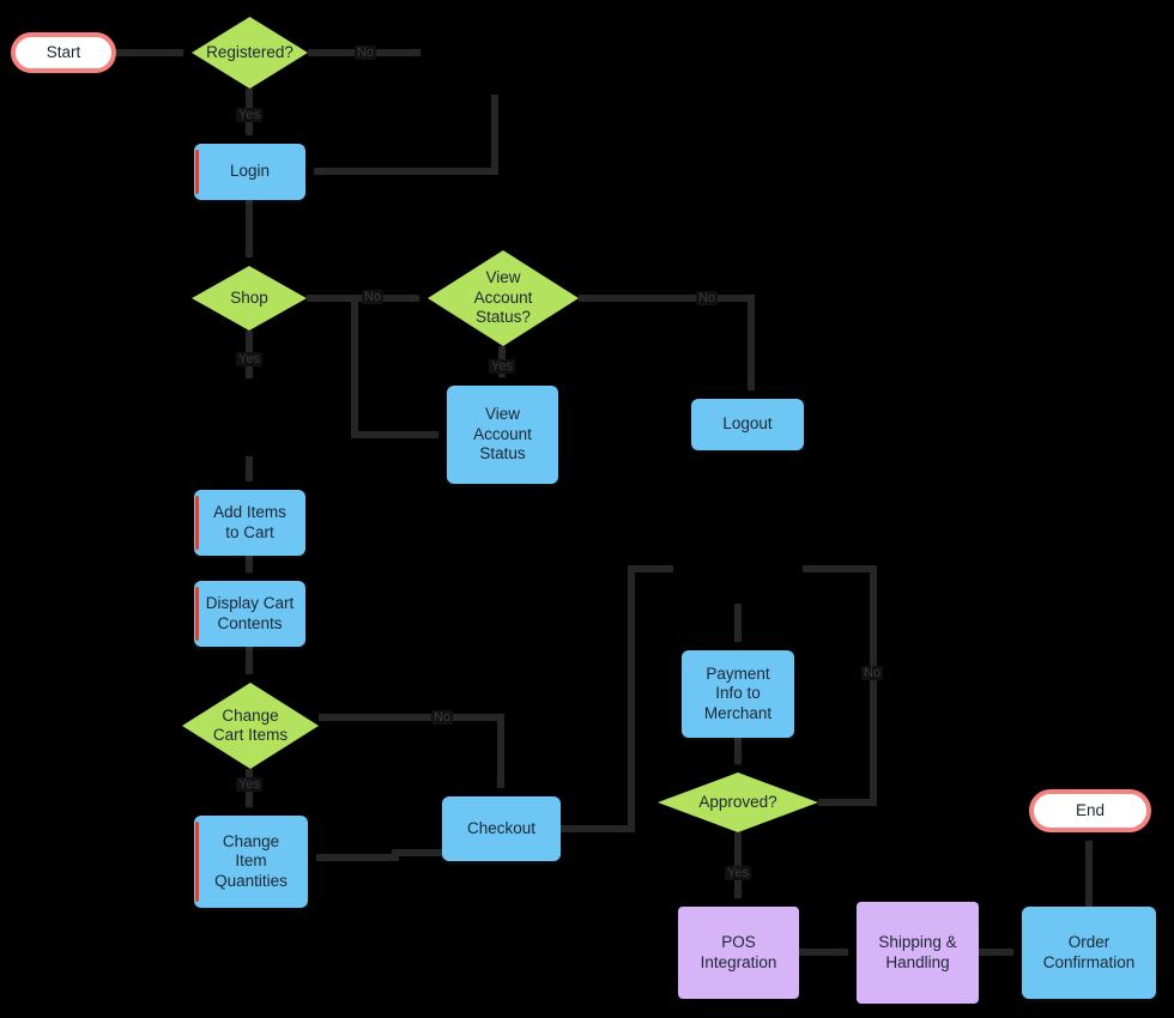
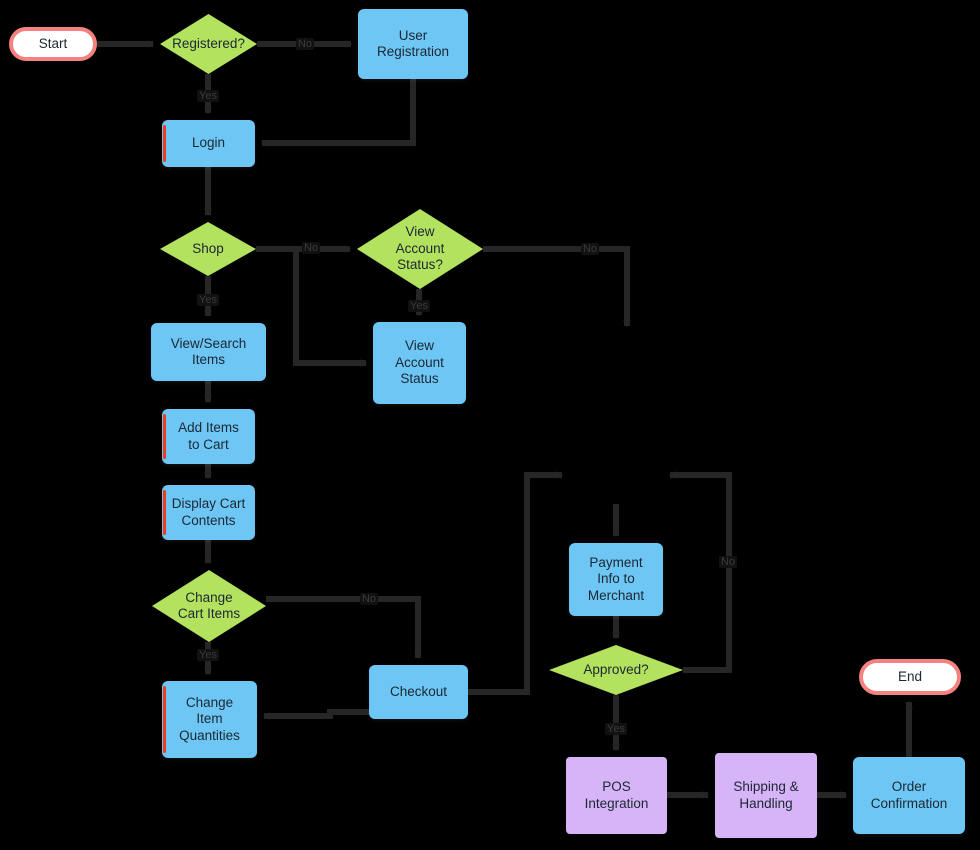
  Start
  Registered?
+ User
+ Registration
  Login
  Shop
  View
  Account
  Status?
+ View/Search
+ Items
  View
  Account
  Status
- Logout
  Add Items
  to Cart
  Display Cart
  Contents
  Change
  Cart Items
  Change
  Item
  Quantities
  Checkout
  Payment
  Info to
  Merchant
  Approved?
  POS
  Integration
  Shipping &
  Handling
  Order
  Confirmation
  End
  No
  Yes
  No
  Yes
  Yes
  No
  No
  Yes
  No
  Yes
